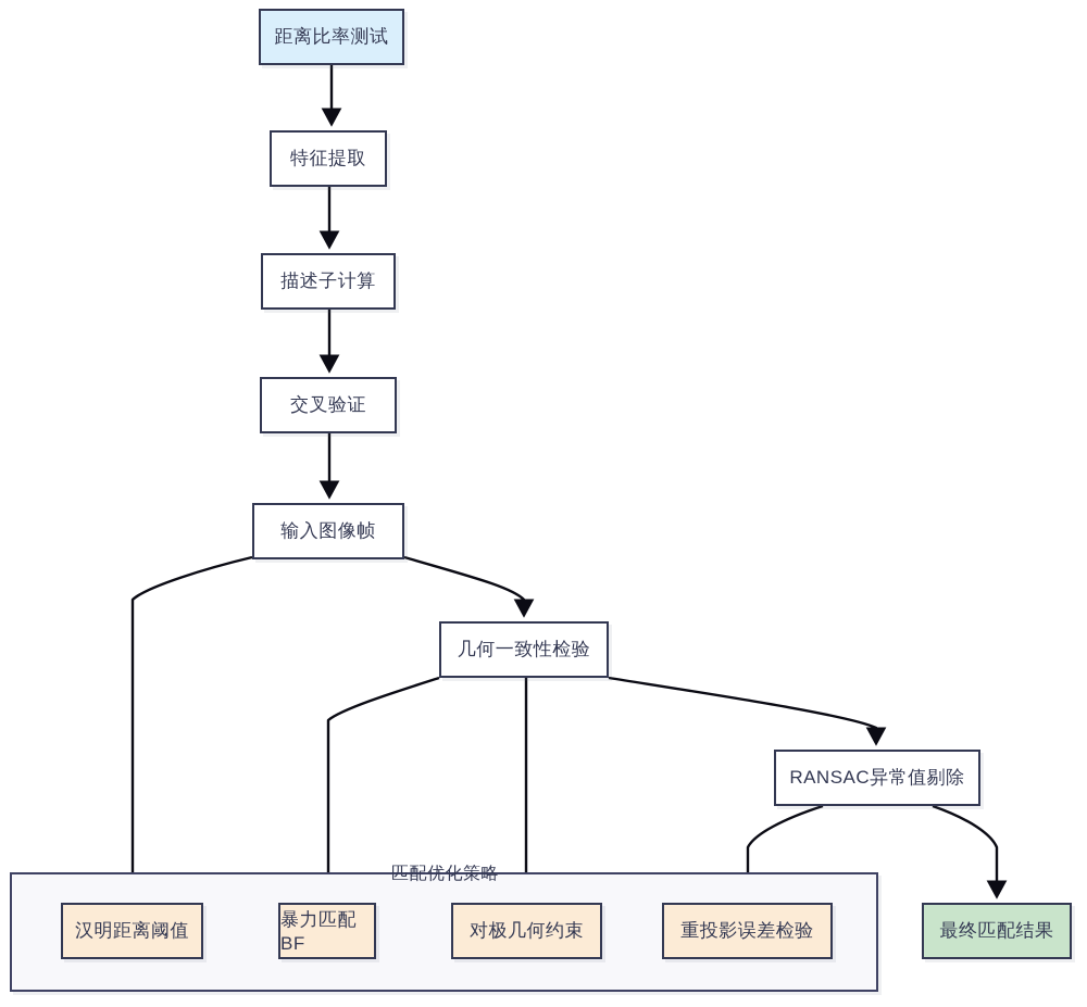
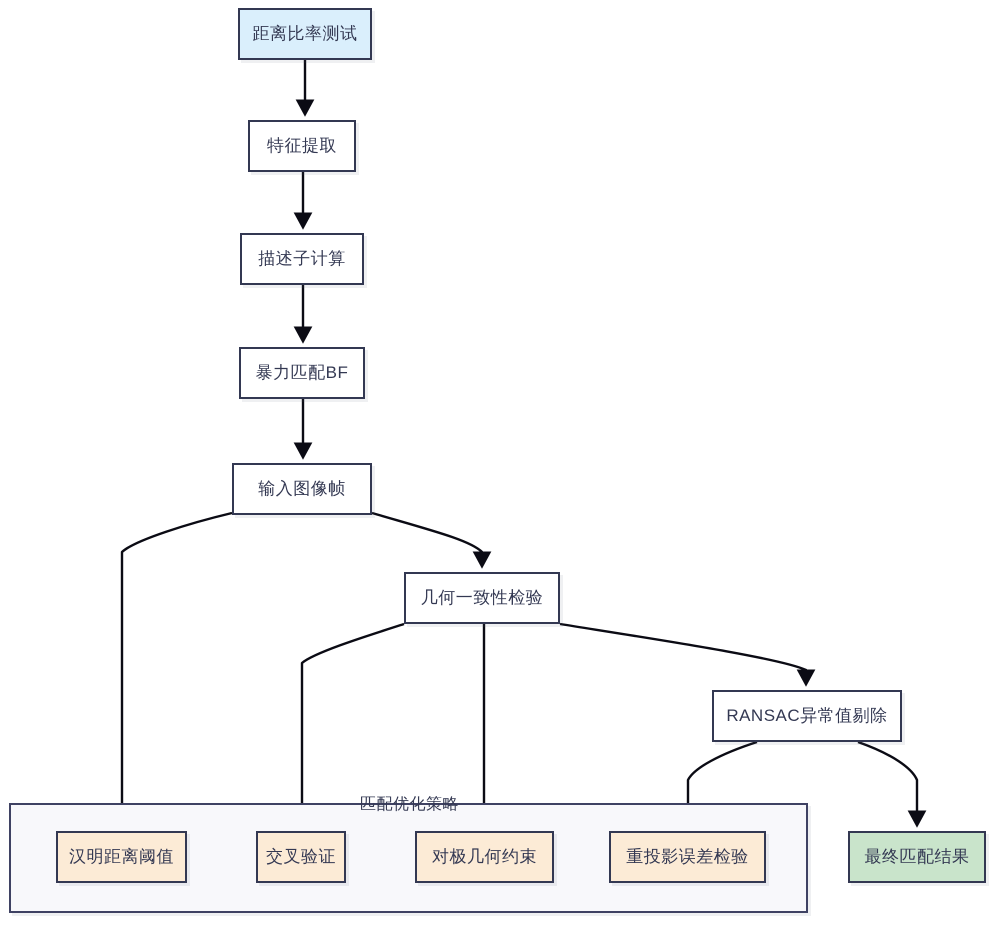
  匹配优化策略
  距离比率测试
  特征提取
  描述子计算
- 交叉验证
+ 暴力匹配BF
  输入图像帧
  几何一致性检验
  RANSAC异常值剔除
  汉明距离阈值
- 暴力匹配BF
+ 交叉验证
  对极几何约束
  重投影误差检验
  最终匹配结果
